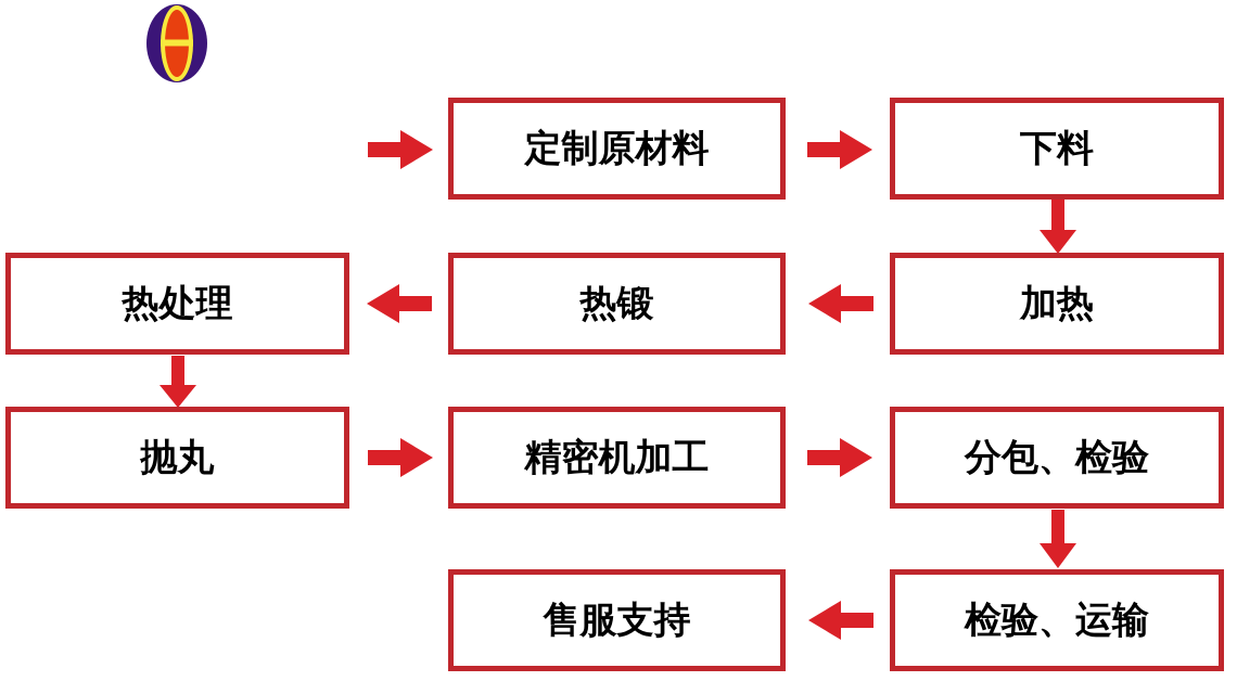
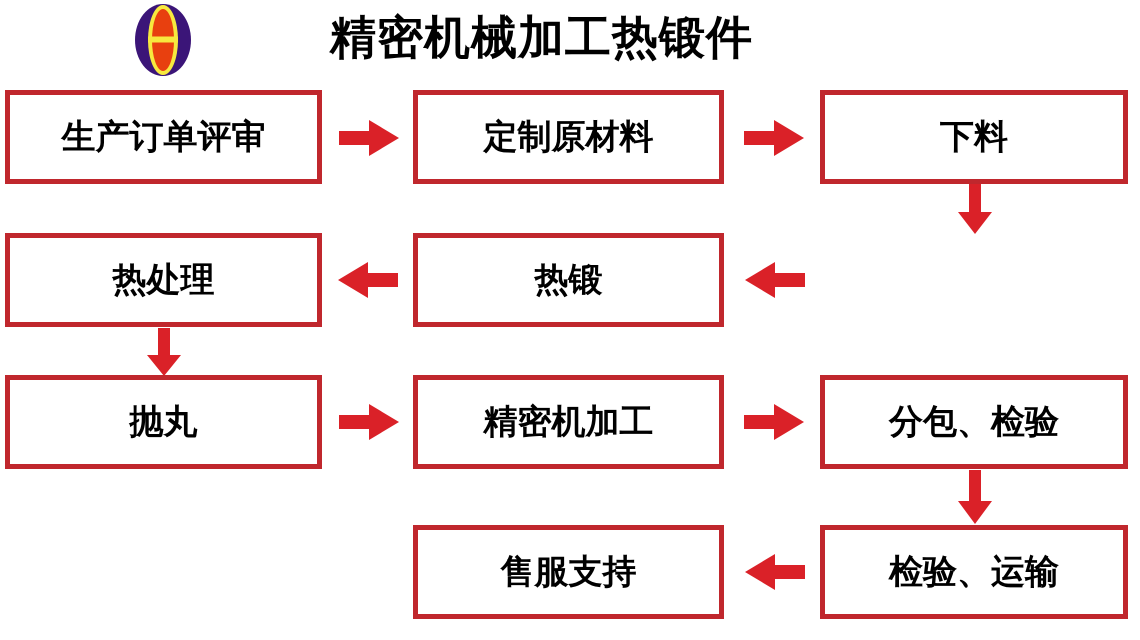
+ 精密机械加工热锻件
+ 生产订单评审
  定制原材料
  下料
  热处理
  热锻
- 加热
  抛丸
  精密机加工
  分包、检验
  售服支持
  检验、运输
